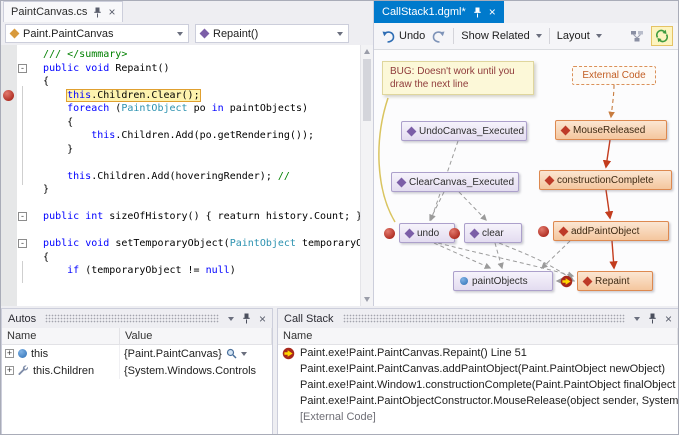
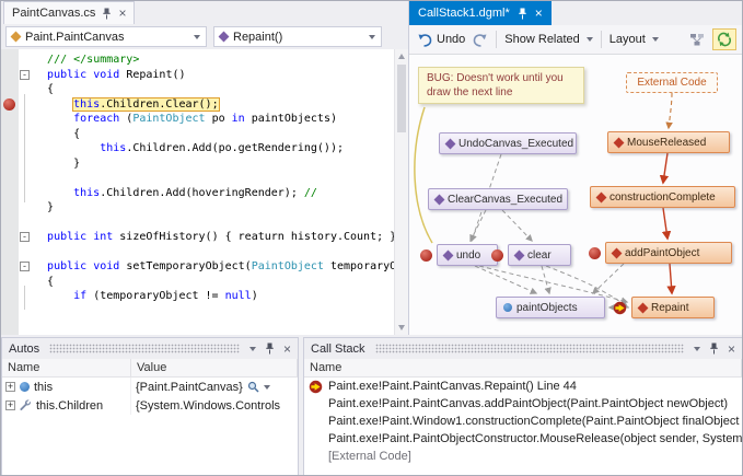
  PaintCanvas.cs
  ×
  Paint.PaintCanvas
  Repaint()
  -
  -
  -
  /// </summary>
  public void Repaint()
  {
  this.Children.Clear();
  foreach (PaintObject po in paintObjects)
  {
  this.Children.Add(po.getRendering());
  }
  this.Children.Add(hoveringRender); //
  }
  public int sizeOfHistory() { reaturn history.Count;
  public void setTemporaryObject(PaintObject temporary
  {
  if (temporaryObject != null)
  CallStack1.dgml*
  ×
  Undo
  Show Related
  Layout
  BUG: Doesn't work until you draw the next line
  External Code
  UndoCanvas_Executed
  MouseReleased
  ClearCanvas_Executed
  constructionComplete
  undo
  clear
  addPaintObject
  paintObjects
  Repaint
  Autos
  ×
  Name
  Value
  +
  this
  {Paint.PaintCanvas}
  +
  this.Children
  {System.Windows.Controls
  Call Stack
  ×
  Name
- Paint.exe!Paint.PaintCanvas.Repaint() Line 51
+ Paint.exe!Paint.PaintCanvas.Repaint() Line 44
  Paint.exe!Paint.PaintCanvas.addPaintObject(Paint.PaintObject newObject)
  Paint.exe!Paint.Window1.constructionComplete(Paint.PaintObject finalObject
  Paint.exe!Paint.PaintObjectConstructor.MouseRelease(object sender, System
  [External Code]
